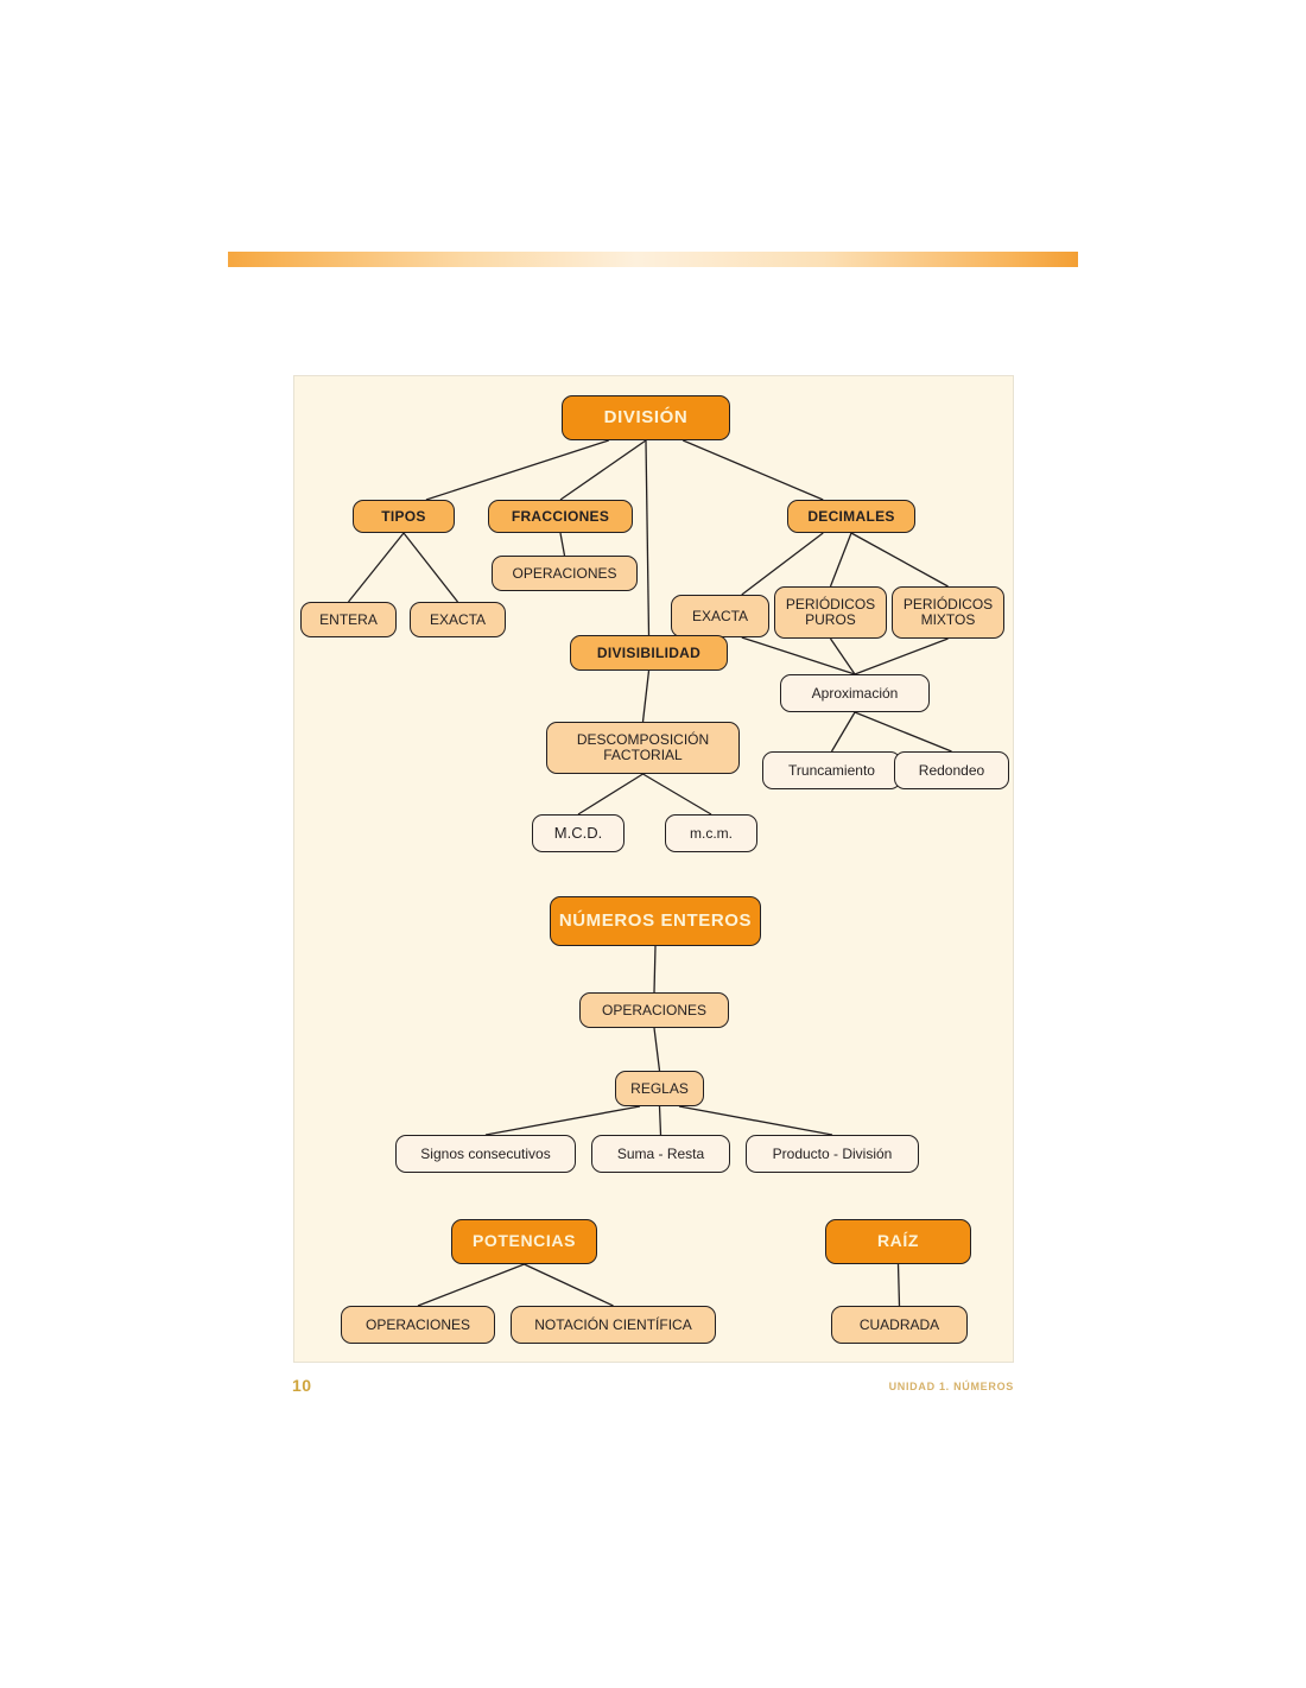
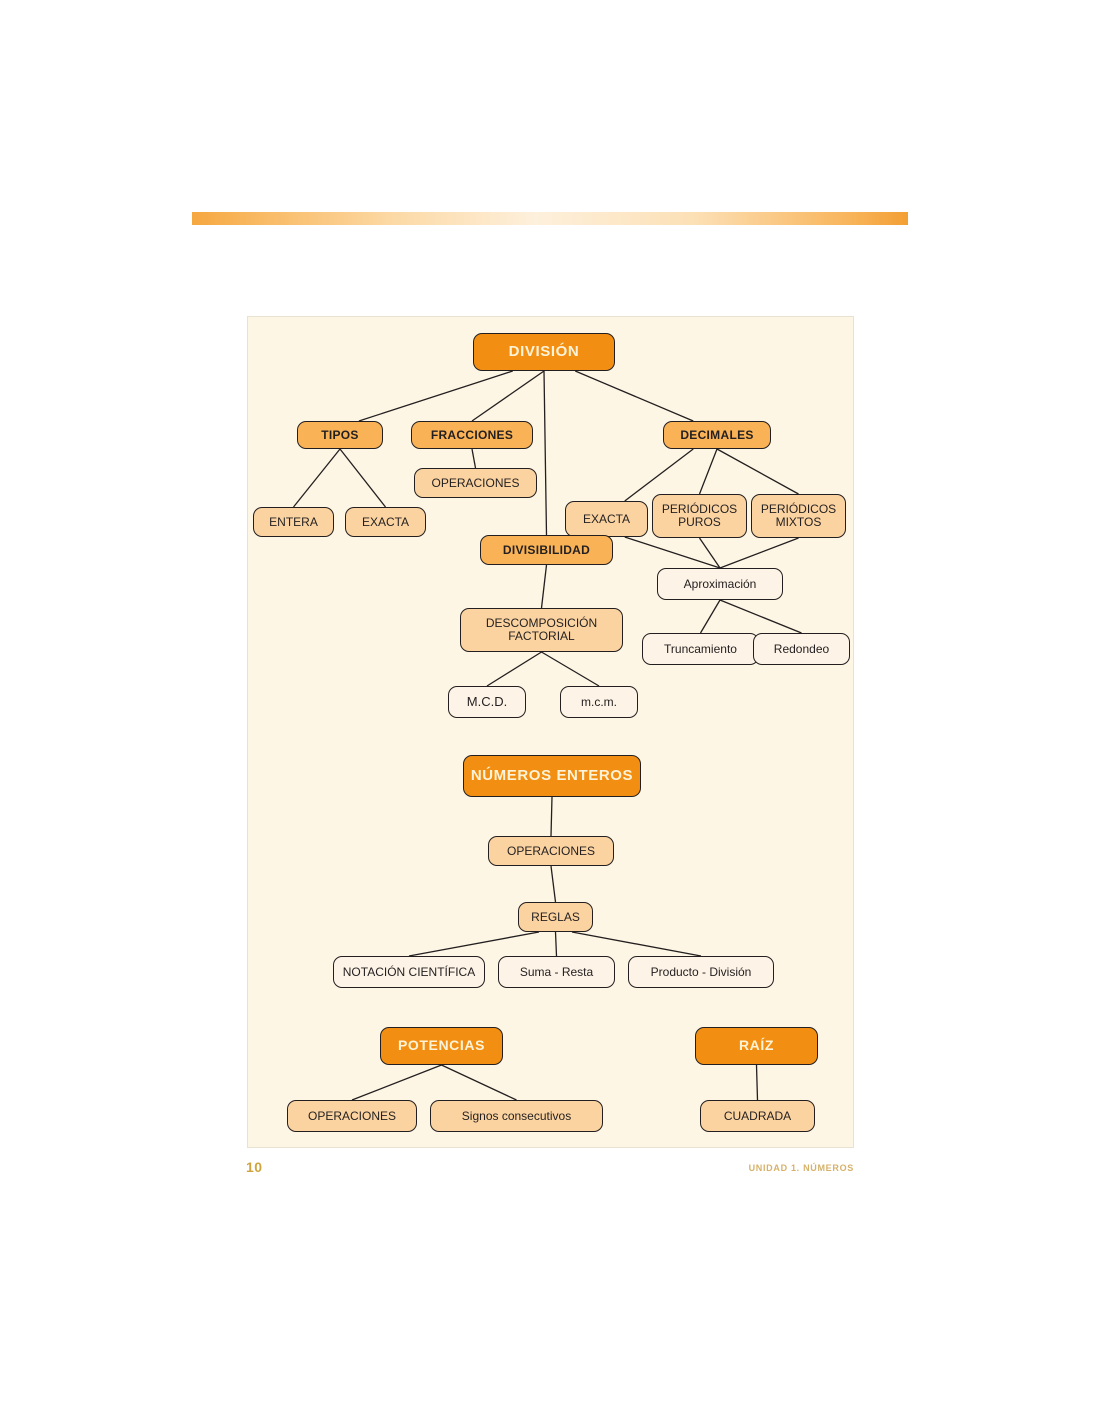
  DIVISIÓN
  TIPOS
  FRACCIONES
  DECIMALES
  ENTERA
  EXACTA
  OPERACIONES
  EXACTA
  PERIÓDICOS
  PUROS
  PERIÓDICOS
  MIXTOS
  DIVISIBILIDAD
  Aproximación
  DESCOMPOSICIÓN
  FACTORIAL
  Truncamiento
  Redondeo
  M.C.D.
  m.c.m.
  NÚMEROS ENTEROS
  OPERACIONES
  REGLAS
- Signos consecutivos
+ NOTACIÓN CIENTÍFICA
  Suma - Resta
  Producto - División
  POTENCIAS
  RAÍZ
  OPERACIONES
- NOTACIÓN CIENTÍFICA
+ Signos consecutivos
  CUADRADA
  10
  UNIDAD 1. NÚMEROS
